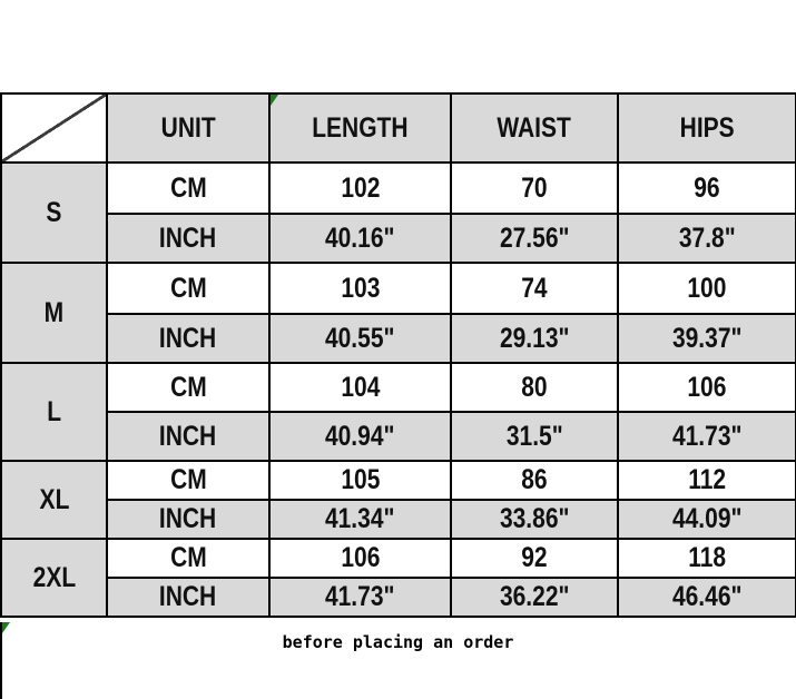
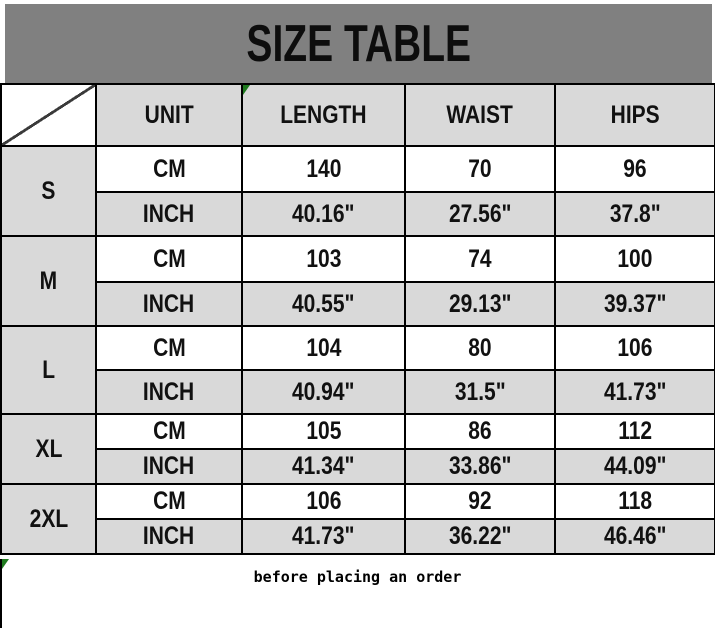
+ SIZE TABLE
  	UNIT	LENGTH	WAIST	HIPS
- S	CM	102	70	96
+ S	CM	140	70	96
  INCH	40.16"	27.56"	37.8"
  M	CM	103	74	100
  INCH	40.55"	29.13"	39.37"
  L	CM	104	80	106
  INCH	40.94"	31.5"	41.73"
  XL	CM	105	86	112
  INCH	41.34"	33.86"	44.09"
  2XL	CM	106	92	118
  INCH	41.73"	36.22"	46.46"
  before placing an order
